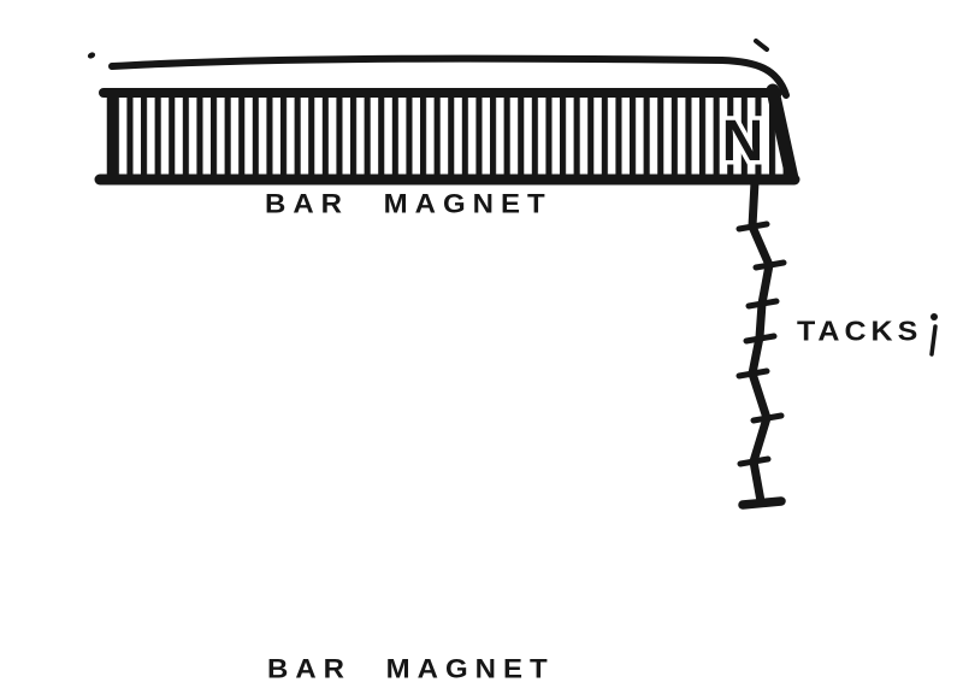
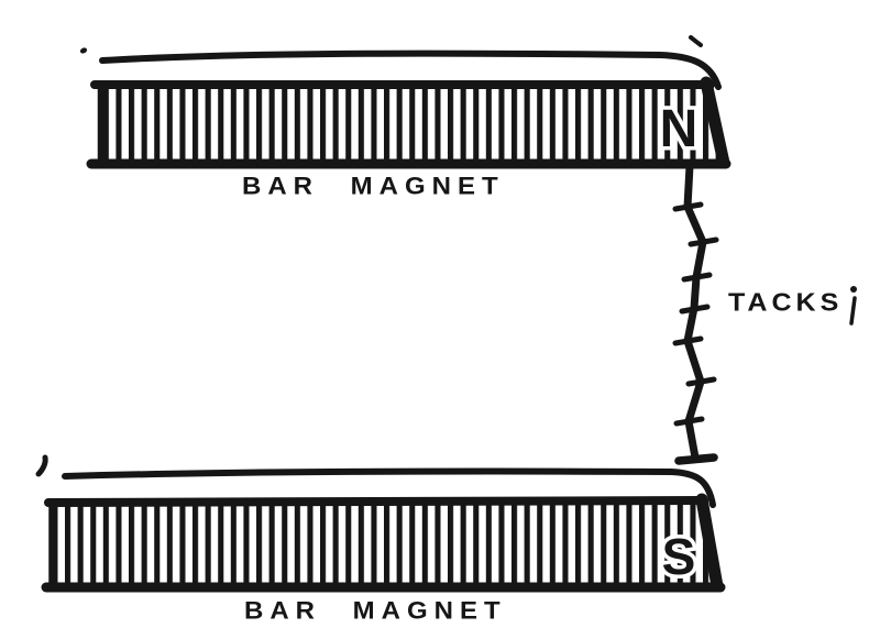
  N
+ S
  BAR MAGNET
  TACKS
  BAR MAGNET
